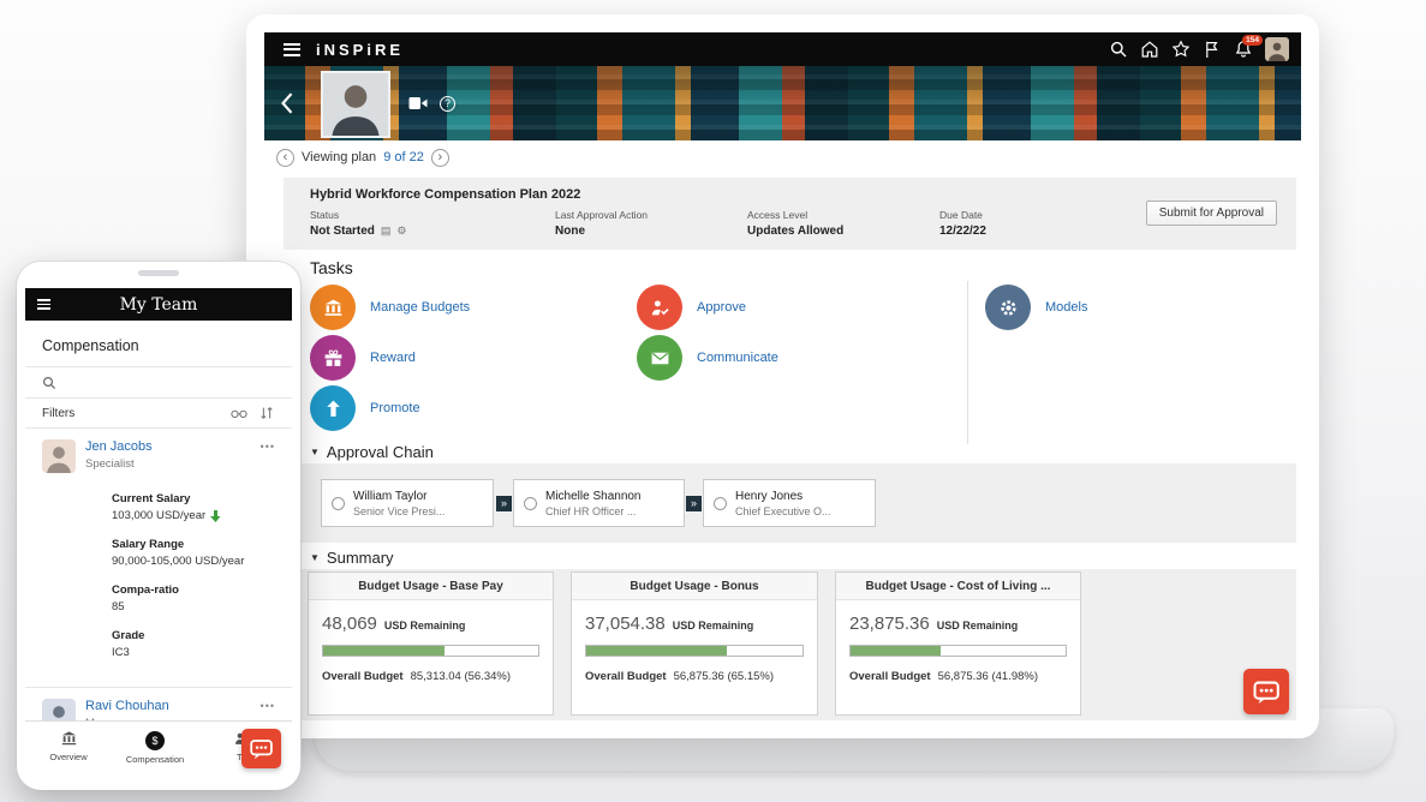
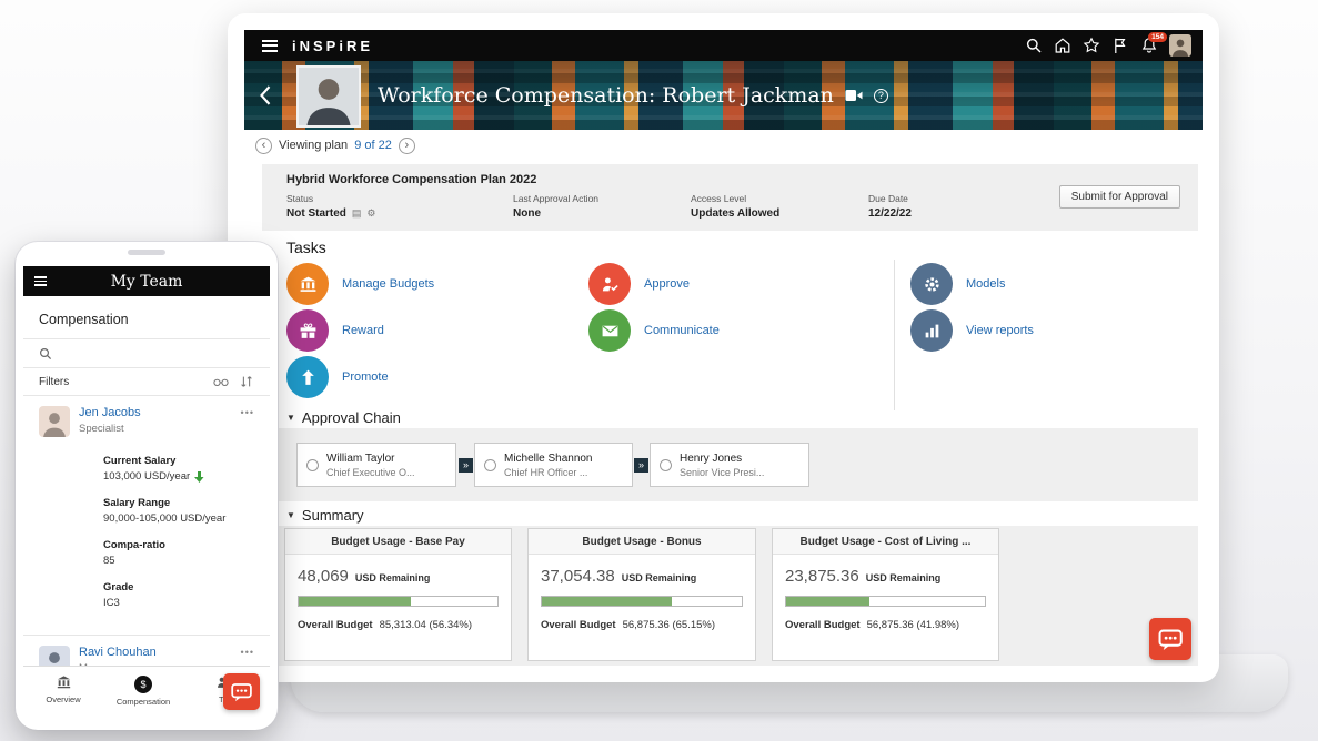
  iNSPiRE
+ Workforce Compensation: Robert Jackman
  ?
  ‹
  Viewing plan
  9 of 22
  ›
  Hybrid Workforce Compensation Plan 2022
  Status
  Not Started
  ▤
  ⚙
  Last Approval Action
  None
  Access Level
  Updates Allowed
  Due Date
  12/22/22
  Submit for Approval
  Tasks
  Manage Budgets
  Reward
  Promote
  Approve
  Communicate
  Models
+ View reports
  ▼
  Approval Chain
  William Taylor
- Senior Vice Presi...
+ Chief Executive O...
  »
  Michelle Shannon
  Chief HR Officer ...
  »
  Henry Jones
- Chief Executive O...
+ Senior Vice Presi...
  ▼
  Summary
  Budget Usage - Base Pay
  48,069
  USD Remaining
  Overall Budget
  85,313.04 (56.34%)
  Budget Usage - Bonus
  37,054.38
  USD Remaining
  Overall Budget
  56,875.36 (65.15%)
  Budget Usage - Cost of Living ...
  23,875.36
  USD Remaining
  Overall Budget
  56,875.36 (41.98%)
  My Team
  Compensation
  Filters
  Jen Jacobs
  Specialist
  •••
  Current Salary
  103,000 USD/year
  Salary Range
  90,000-105,000 USD/year
  Compa-ratio
  85
  Grade
  IC3
  Ravi Chouhan
  •••
  Overview
  $
  Compensation
